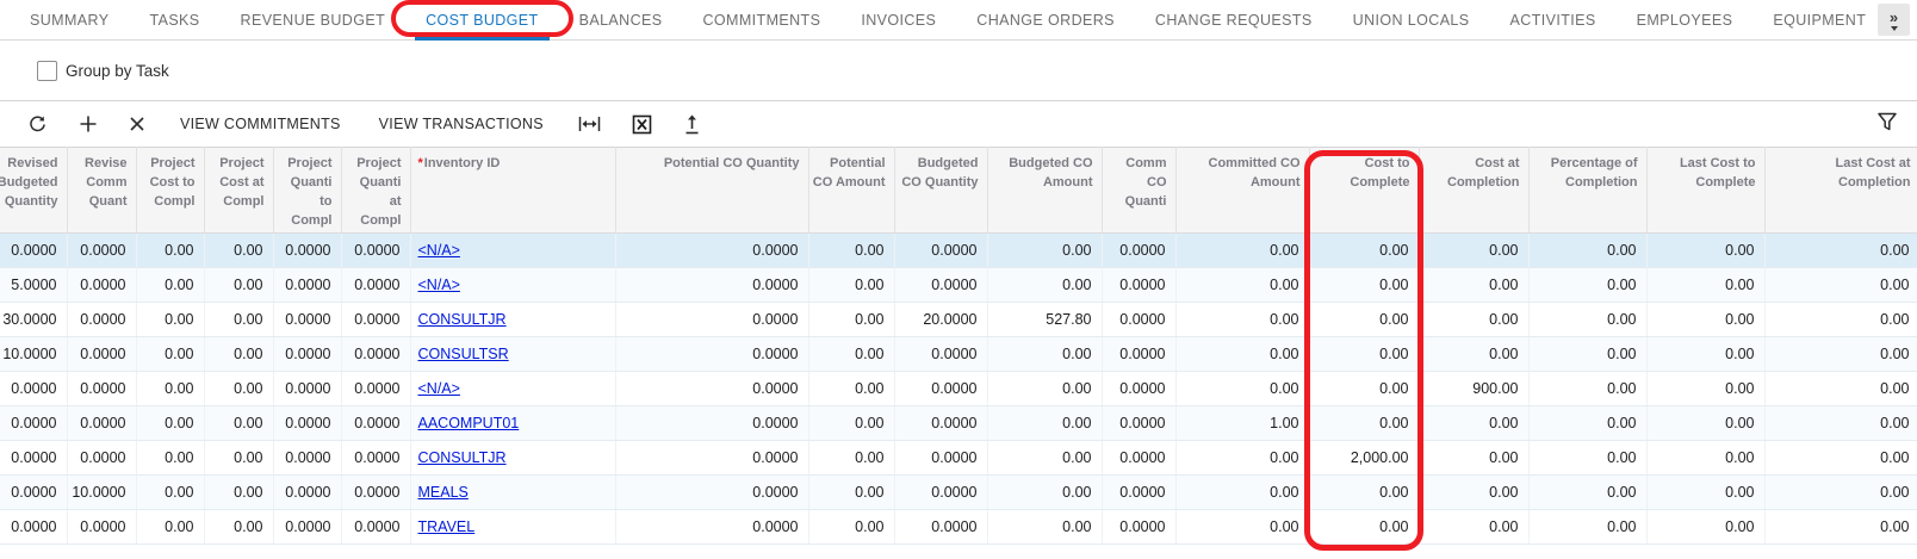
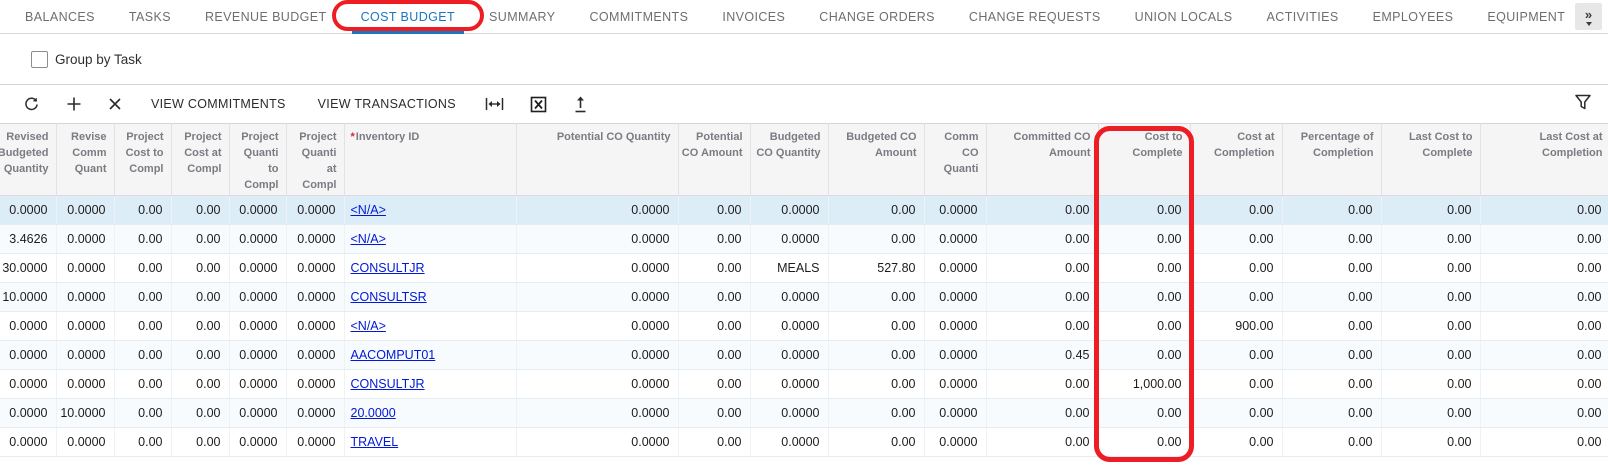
- SUMMARY
+ BALANCES
  TASKS
  REVENUE BUDGET
  COST BUDGET
- BALANCES
+ SUMMARY
  COMMITMENTS
  INVOICES
  CHANGE ORDERS
  CHANGE REQUESTS
  UNION LOCALS
  ACTIVITIES
  EMPLOYEES
  EQUIPMENT
  »
  Group by Task
  VIEW COMMITMENTS
  VIEW TRANSACTIONS
  Revised Budgeted Quantity	Revise Comm Quant	Project Cost to Compl	Project Cost at Compl	Project Quanti to Compl	Project Quanti at Compl	*Inventory ID	Potential CO Quantity	Potential CO Amount	Budgeted CO Quantity	Budgeted CO Amount	Comm CO Quanti	Committed CO Amount	Cost to Complete	Cost at Completion	Percentage of Completion	Last Cost to Complete	Last Cost at Completion
  0.0000	0.0000	0.00	0.00	0.0000	0.0000	<N/A>	0.0000	0.00	0.0000	0.00	0.0000	0.00	0.00	0.00	0.00	0.00	0.00
- 5.0000	0.0000	0.00	0.00	0.0000	0.0000	<N/A>	0.0000	0.00	0.0000	0.00	0.0000	0.00	0.00	0.00	0.00	0.00	0.00
+ 3.4626	0.0000	0.00	0.00	0.0000	0.0000	<N/A>	0.0000	0.00	0.0000	0.00	0.0000	0.00	0.00	0.00	0.00	0.00	0.00
- 30.0000	0.0000	0.00	0.00	0.0000	0.0000	CONSULTJR	0.0000	0.00	20.0000	527.80	0.0000	0.00	0.00	0.00	0.00	0.00	0.00
+ 30.0000	0.0000	0.00	0.00	0.0000	0.0000	CONSULTJR	0.0000	0.00	MEALS	527.80	0.0000	0.00	0.00	0.00	0.00	0.00	0.00
  10.0000	0.0000	0.00	0.00	0.0000	0.0000	CONSULTSR	0.0000	0.00	0.0000	0.00	0.0000	0.00	0.00	0.00	0.00	0.00	0.00
  0.0000	0.0000	0.00	0.00	0.0000	0.0000	<N/A>	0.0000	0.00	0.0000	0.00	0.0000	0.00	0.00	900.00	0.00	0.00	0.00
- 0.0000	0.0000	0.00	0.00	0.0000	0.0000	AACOMPUT01	0.0000	0.00	0.0000	0.00	0.0000	1.00	0.00	0.00	0.00	0.00	0.00
+ 0.0000	0.0000	0.00	0.00	0.0000	0.0000	AACOMPUT01	0.0000	0.00	0.0000	0.00	0.0000	0.45	0.00	0.00	0.00	0.00	0.00
- 0.0000	0.0000	0.00	0.00	0.0000	0.0000	CONSULTJR	0.0000	0.00	0.0000	0.00	0.0000	0.00	2,000.00	0.00	0.00	0.00	0.00
+ 0.0000	0.0000	0.00	0.00	0.0000	0.0000	CONSULTJR	0.0000	0.00	0.0000	0.00	0.0000	0.00	1,000.00	0.00	0.00	0.00	0.00
- 0.0000	10.0000	0.00	0.00	0.0000	0.0000	MEALS	0.0000	0.00	0.0000	0.00	0.0000	0.00	0.00	0.00	0.00	0.00	0.00
+ 0.0000	10.0000	0.00	0.00	0.0000	0.0000	20.0000	0.0000	0.00	0.0000	0.00	0.0000	0.00	0.00	0.00	0.00	0.00	0.00
  0.0000	0.0000	0.00	0.00	0.0000	0.0000	TRAVEL	0.0000	0.00	0.0000	0.00	0.0000	0.00	0.00	0.00	0.00	0.00	0.00
